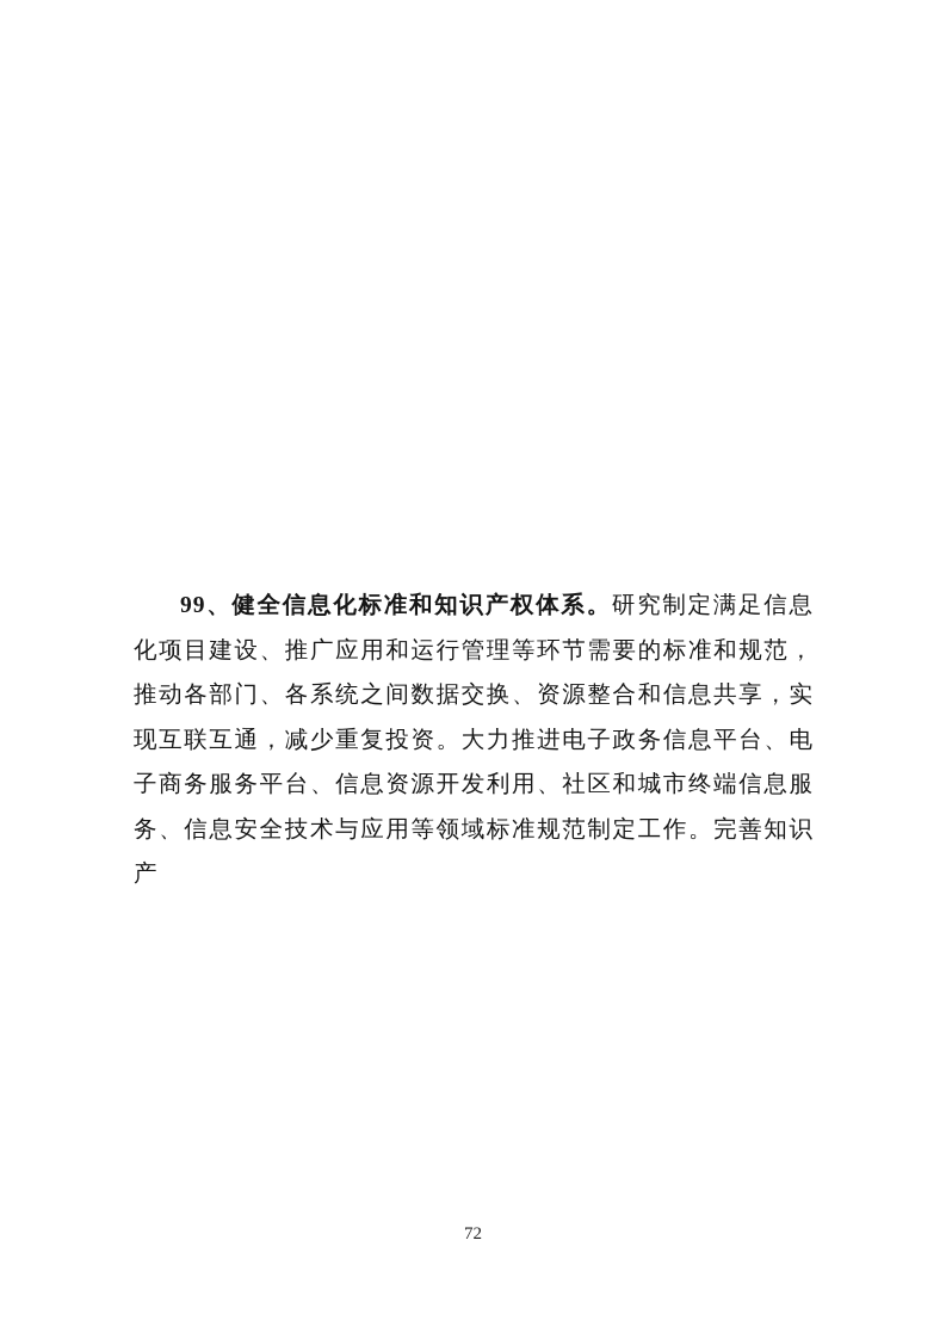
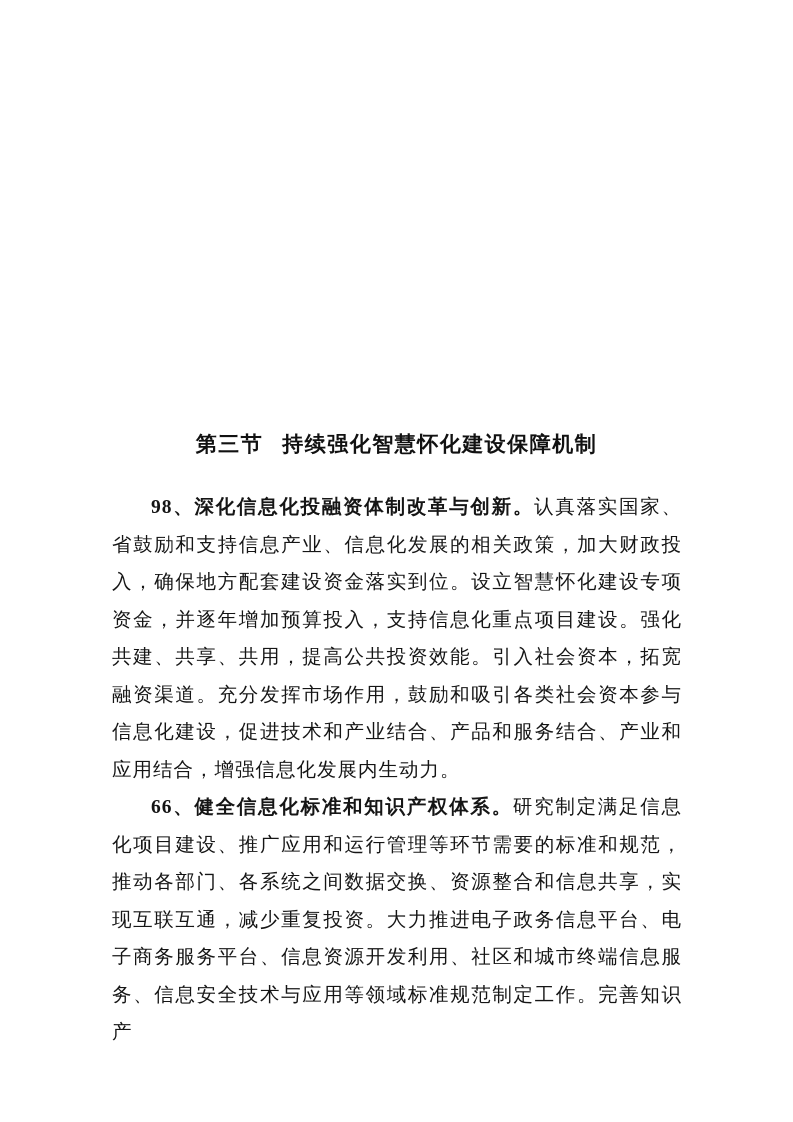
+ 第三节 持续强化智慧怀化建设保障机制
+ 98、深化信息化投融资体制改革与创新。认真落实国家、省鼓励和支持信息产业、信息化发展的相关政策，加大财政投入，确保地方配套建设资金落实到位。设立智慧怀化建设专项资金，并逐年增加预算投入，支持信息化重点项目建设。强化共建、共享、共用，提高公共投资效能。引入社会资本，拓宽融资渠道。充分发挥市场作用，鼓励和吸引各类社会资本参与信息化建设，促进技术和产业结合、产品和服务结合、产业和应用结合，增强信息化发展内生动力。
- 99、健全信息化标准和知识产权体系。研究制定满足信息化项目建设、推广应用和运行管理等环节需要的标准和规范，推动各部门、各系统之间数据交换、资源整合和信息共享，实现互联互通，减少重复投资。大力推进电子政务信息平台、电子商务服务平台、信息资源开发利用、社区和城市终端信息服务、信息安全技术与应用等领域标准规范制定工作。完善知识产
+ 66、健全信息化标准和知识产权体系。研究制定满足信息化项目建设、推广应用和运行管理等环节需要的标准和规范，推动各部门、各系统之间数据交换、资源整合和信息共享，实现互联互通，减少重复投资。大力推进电子政务信息平台、电子商务服务平台、信息资源开发利用、社区和城市终端信息服务、信息安全技术与应用等领域标准规范制定工作。完善知识产
- 72
